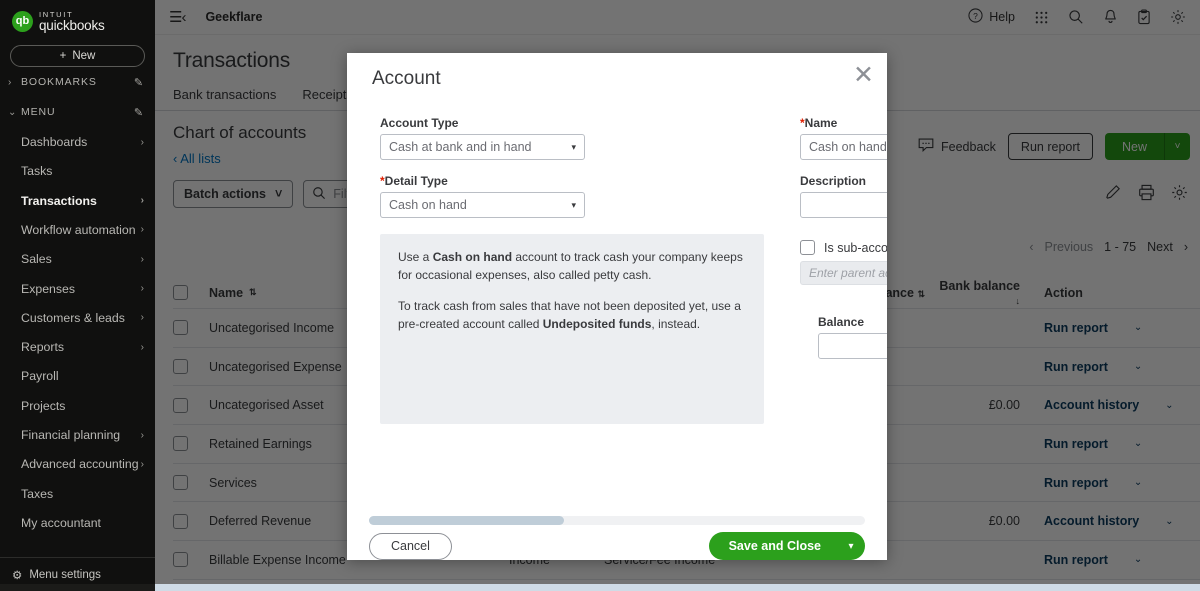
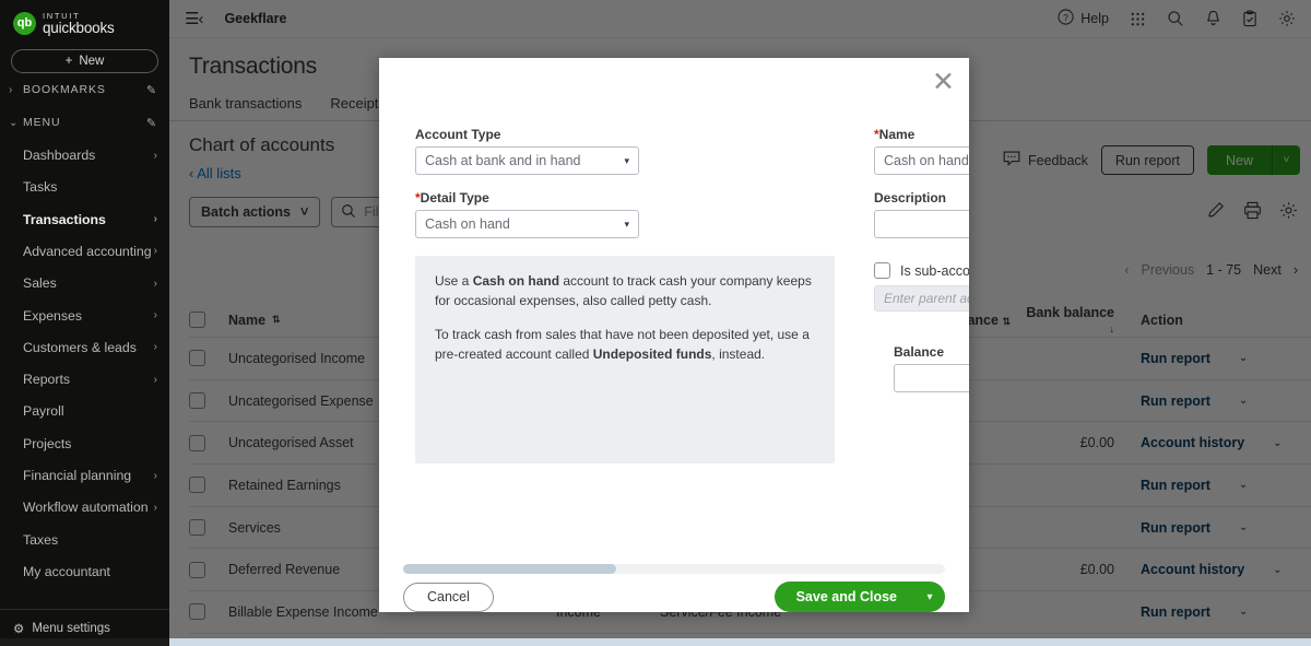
  qb
  INTUIT
  quickbooks
  +
  New
  ›
  BOOKMARKS
  ✎
  ⌄
  MENU
  ✎
  Dashboards
  ›
  Tasks
  Transactions
  ›
- Workflow automation
+ Advanced accounting
  ›
  Sales
  ›
  Expenses
  ›
  Customers & leads
  ›
  Reports
  ›
  Payroll
  Projects
  Financial planning
  ›
- Advanced accounting
+ Workflow automation
  ›
  Taxes
  My accountant
  ⚙
  Menu settings
  ☰‹
  Geekflare
  ?
  Help
  Transactions
  Bank transactions
  Receipt
  Chart of accounts
  ‹ All lists
  Batch actions
  ˅
  Feedback
  Run report
  New
  ˅
  ‹
  Previous
  1 - 75
  Next
  ›
  Name
  ⇅
  Bank balance ↓
  Action
  Uncategorised Income
  Run report
  ⌄
  Uncategorised Expense
  Run report
  ⌄
  Uncategorised Asset
  £0.00
  Account history
  ⌄
  Retained Earnings
  Run report
  ⌄
  Services
  Run report
  ⌄
  Deferred Revenue
  £0.00
  Account history
  ⌄
  Billable Expense Income
  Run report
  ⌄
  ✕
- Account
  Account Type
  Cash at bank and in hand
  ▾
  *Detail Type
  Cash on hand
  ▾
  Use a Cash on hand account to track cash your company keeps for occasional expenses, also called petty cash.
  To track cash from sales that have not been deposited yet, use a pre-created account called Undeposited funds, instead.
  *Name
  Cash on hand
  Description
  Is sub-acco
  Balance
  Cancel
  Save and Close
  ▾
